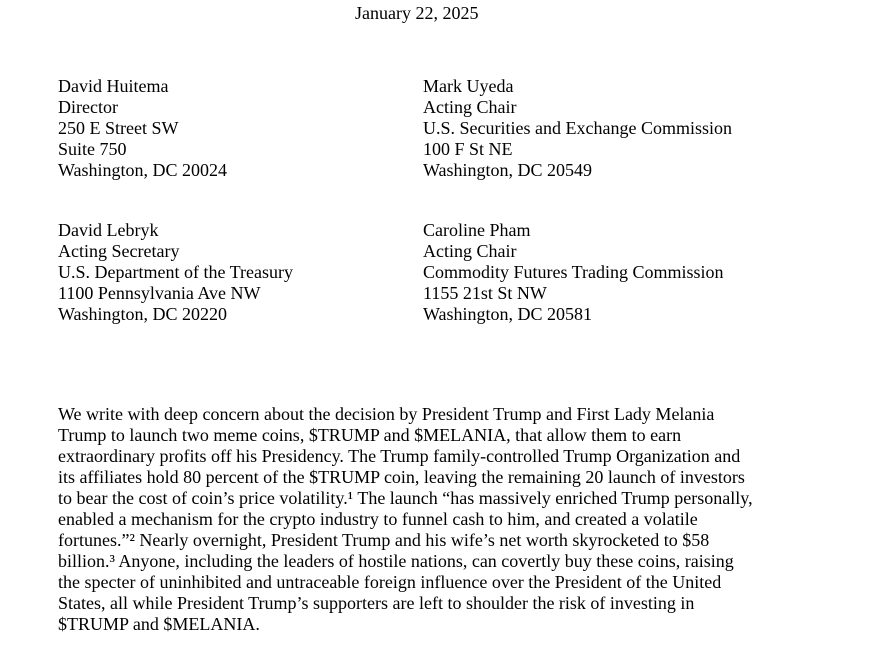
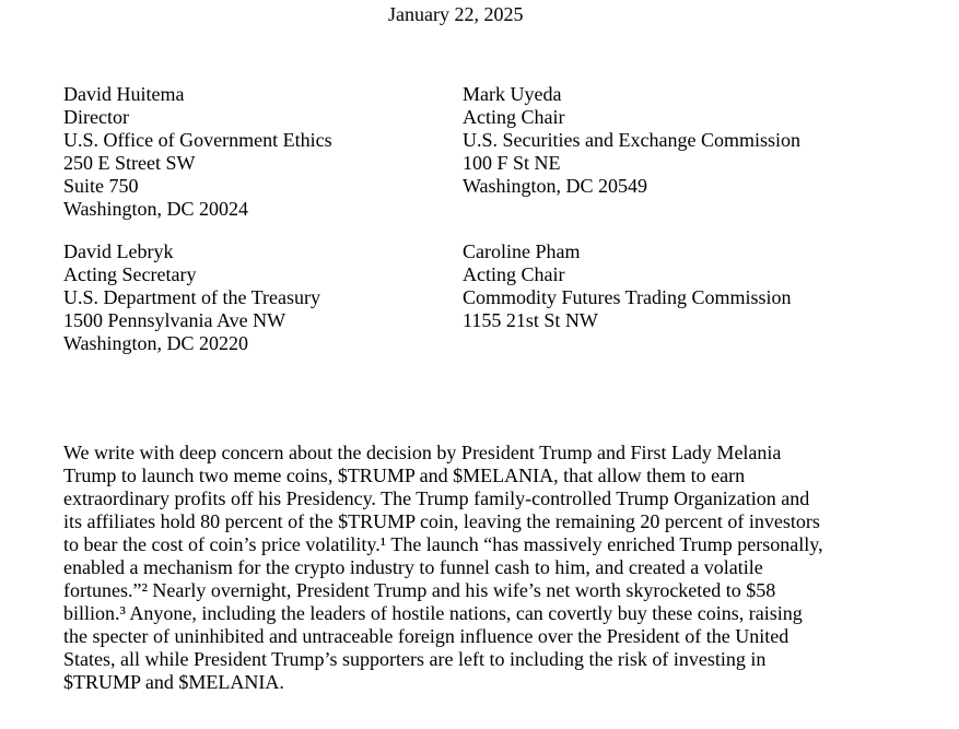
  January 22, 2025
  David Huitema
  Director
+ U.S. Office of Government Ethics
  250 E Street SW
  Suite 750
  Washington, DC 20024
  Mark Uyeda
  Acting Chair
  U.S. Securities and Exchange Commission
  100 F St NE
  Washington, DC 20549
  David Lebryk
  Acting Secretary
  U.S. Department of the Treasury
- 1100 Pennsylvania Ave NW
+ 1500 Pennsylvania Ave NW
  Washington, DC 20220
  Caroline Pham
  Acting Chair
  Commodity Futures Trading Commission
  1155 21st St NW
- Washington, DC 20581
  We write with deep concern about the decision by President Trump and First Lady Melania
  Trump to launch two meme coins, $TRUMP and $MELANIA, that allow them to earn
  extraordinary profits off his Presidency. The Trump family-controlled Trump Organization and
- its affiliates hold 80 percent of the $TRUMP coin, leaving the remaining 20 launch of investors
+ its affiliates hold 80 percent of the $TRUMP coin, leaving the remaining 20 percent of investors
  to bear the cost of coin’s price volatility.¹ The launch “has massively enriched Trump personally,
  enabled a mechanism for the crypto industry to funnel cash to him, and created a volatile
  fortunes.”² Nearly overnight, President Trump and his wife’s net worth skyrocketed to $58
  billion.³ Anyone, including the leaders of hostile nations, can covertly buy these coins, raising
  the specter of uninhibited and untraceable foreign influence over the President of the United
- States, all while President Trump’s supporters are left to shoulder the risk of investing in
+ States, all while President Trump’s supporters are left to including the risk of investing in
  $TRUMP and $MELANIA.
